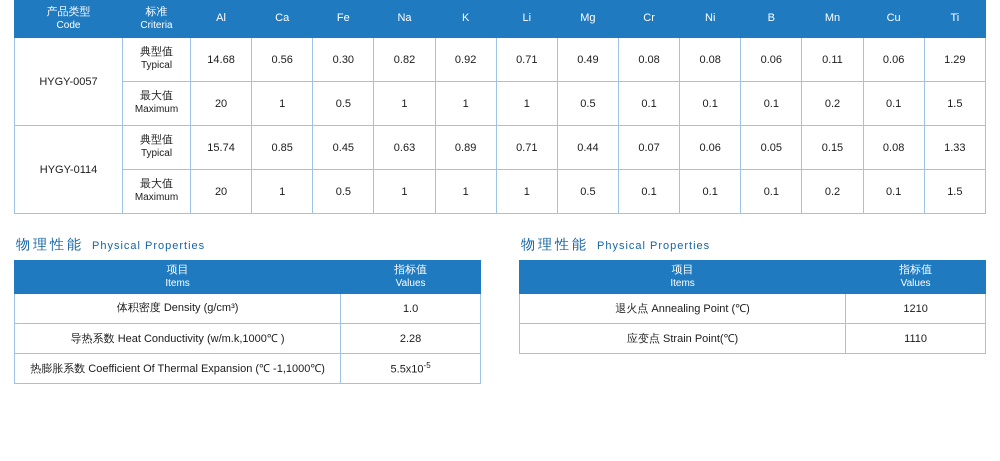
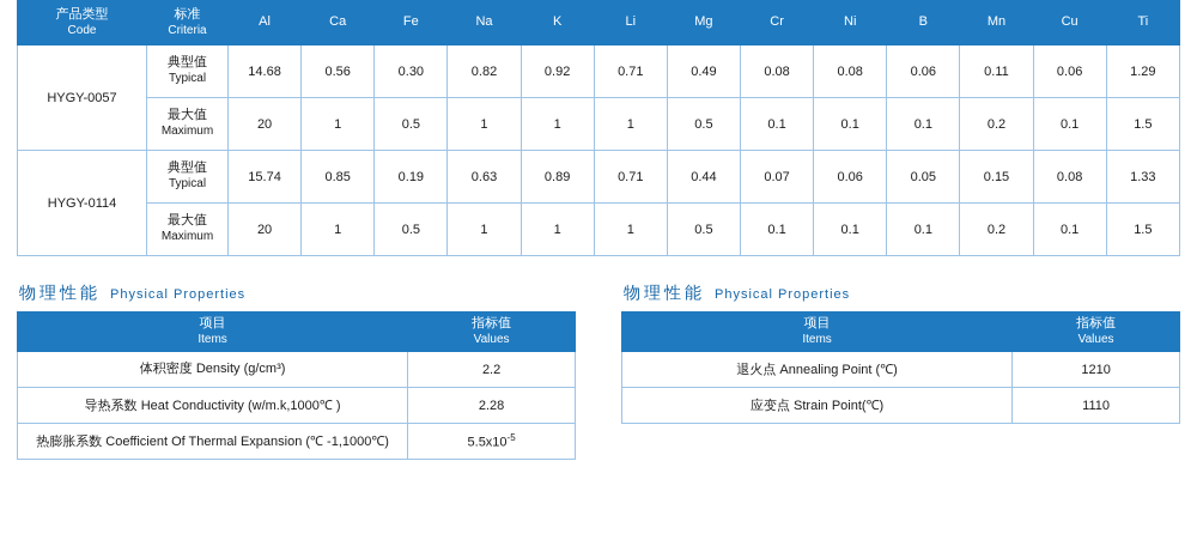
  产品类型 Code	标准 Criteria	Al	Ca	Fe	Na	K	Li	Mg	Cr	Ni	B	Mn	Cu	Ti
  HYGY-0057	典型值 Typical	14.68	0.56	0.30	0.82	0.92	0.71	0.49	0.08	0.08	0.06	0.11	0.06	1.29
  最大值 Maximum	20	1	0.5	1	1	1	0.5	0.1	0.1	0.1	0.2	0.1	1.5
- HYGY-0114	典型值 Typical	15.74	0.85	0.45	0.63	0.89	0.71	0.44	0.07	0.06	0.05	0.15	0.08	1.33
+ HYGY-0114	典型值 Typical	15.74	0.85	0.19	0.63	0.89	0.71	0.44	0.07	0.06	0.05	0.15	0.08	1.33
  最大值 Maximum	20	1	0.5	1	1	1	0.5	0.1	0.1	0.1	0.2	0.1	1.5
  物理性能
  Physical Properties
  项目 Items	指标值 Values
- 体积密度 Density (g/cm³)	1.0
+ 体积密度 Density (g/cm³)	2.2
  导热系数 Heat Conductivity (w/m.k,1000℃ )	2.28
  热膨胀系数 Coefficient Of Thermal Expansion (℃ -1,1000℃)	5.5x10-5
  物理性能
  Physical Properties
  项目 Items	指标值 Values
  退火点 Annealing Point (℃)	1210
  应变点 Strain Point(℃)	1110
